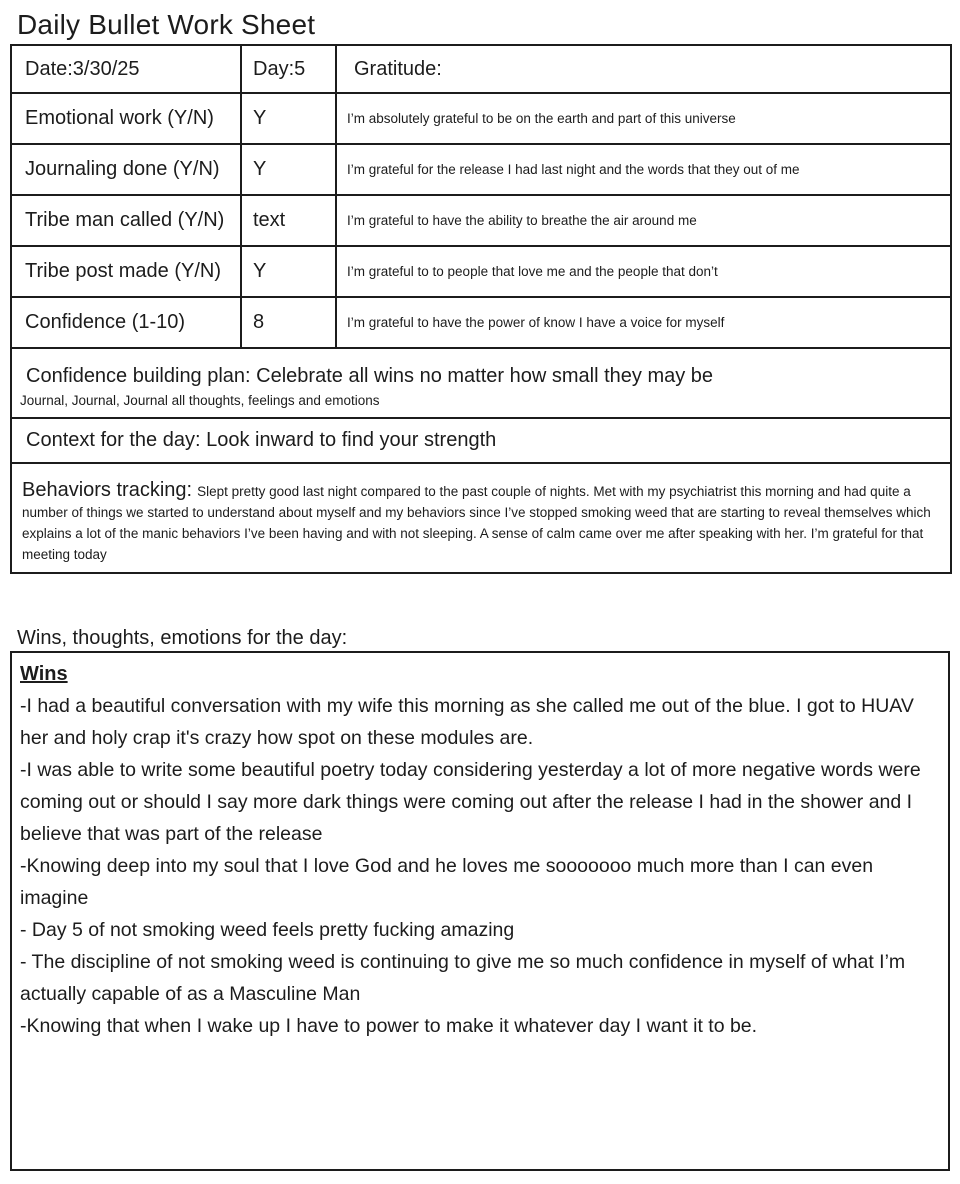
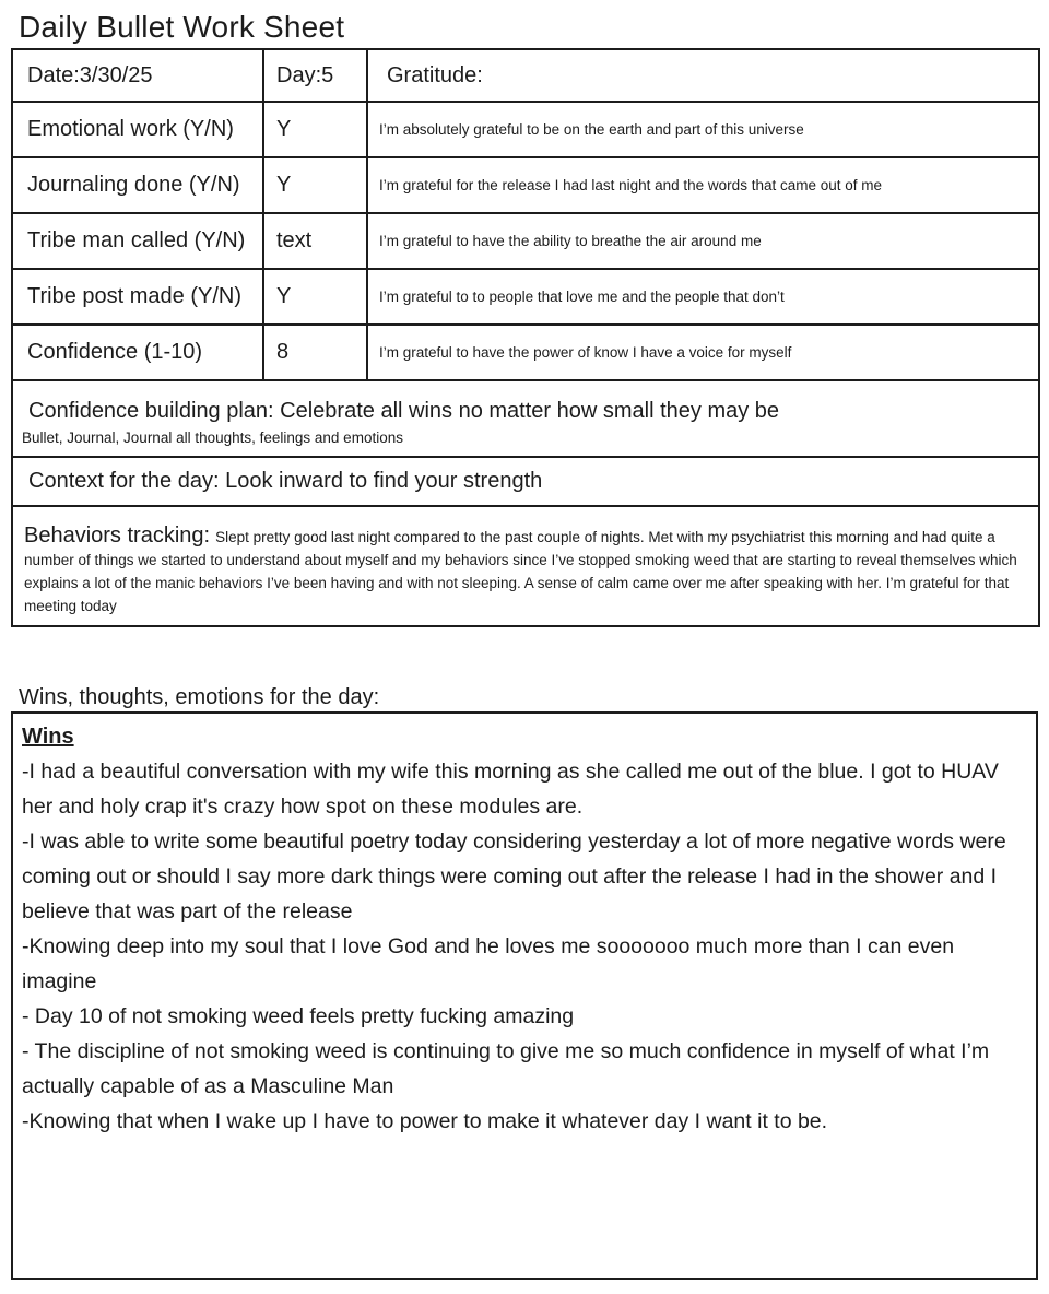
  Daily Bullet Work Sheet
  Date:3/30/25	Day:5	Gratitude:
  Emotional work (Y/N)	Y	I’m absolutely grateful to be on the earth and part of this universe
- Journaling done (Y/N)	Y	I’m grateful for the release I had last night and the words that they out of me
+ Journaling done (Y/N)	Y	I’m grateful for the release I had last night and the words that came out of me
  Tribe man called (Y/N)	text	I’m grateful to have the ability to breathe the air around me
  Tribe post made (Y/N)	Y	I’m grateful to to people that love me and the people that don’t
  Confidence (1-10)	8	I’m grateful to have the power of know I have a voice for myself
- Confidence building plan: Celebrate all wins no matter how small they may be Journal, Journal, Journal all thoughts, feelings and emotions
+ Confidence building plan: Celebrate all wins no matter how small they may be Bullet, Journal, Journal all thoughts, feelings and emotions
  Context for the day: Look inward to find your strength
  Behaviors tracking: Slept pretty good last night compared to the past couple of nights. Met with my psychiatrist this morning and had quite a number of things we started to understand about myself and my behaviors since I’ve stopped smoking weed that are starting to reveal themselves which explains a lot of the manic behaviors I’ve been having and with not sleeping. A sense of calm came over me after speaking with her. I’m grateful for that meeting today
  Wins, thoughts, emotions for the day:
  Wins
  -I had a beautiful conversation with my wife this morning as she called me out of the blue. I got to HUAV her and holy crap it's crazy how spot on these modules are.
  -I was able to write some beautiful poetry today considering yesterday a lot of more negative words were coming out or should I say more dark things were coming out after the release I had in the shower and I believe that was part of the release
  -Knowing deep into my soul that I love God and he loves me sooooooo much more than I can even imagine
- - Day 5 of not smoking weed feels pretty fucking amazing
+ - Day 10 of not smoking weed feels pretty fucking amazing
  - The discipline of not smoking weed is continuing to give me so much confidence in myself of what I’m actually capable of as a Masculine Man
  -Knowing that when I wake up I have to power to make it whatever day I want it to be.
